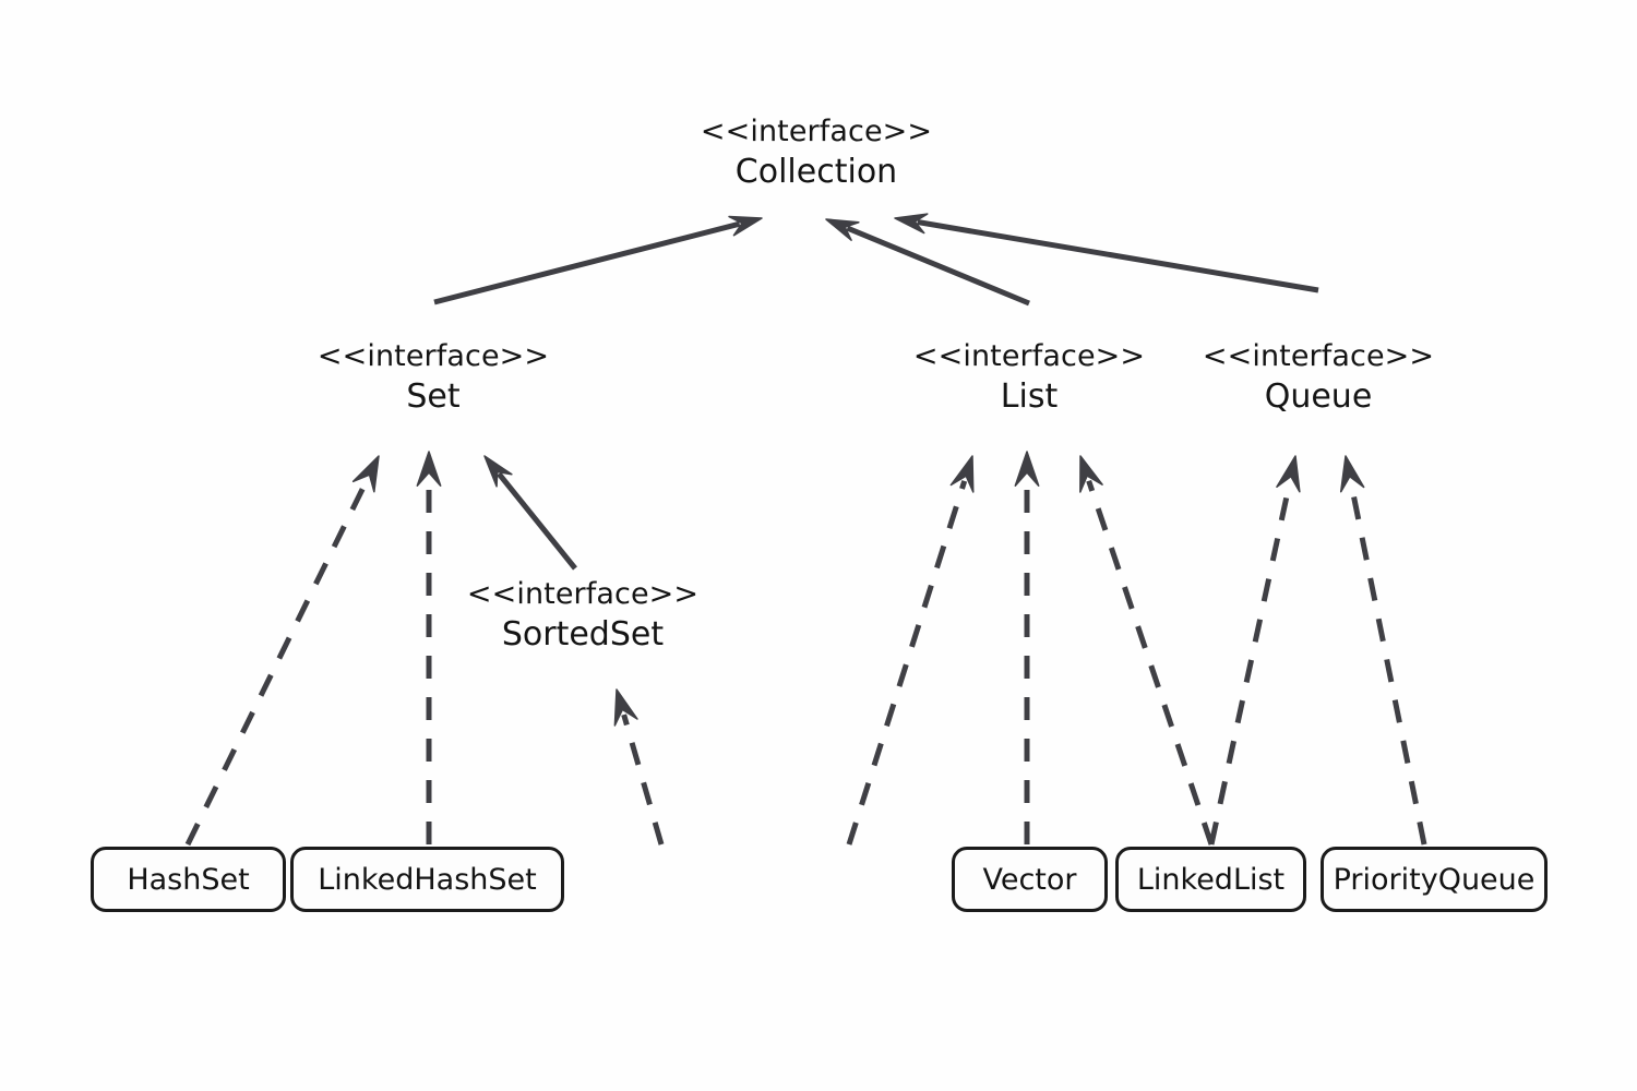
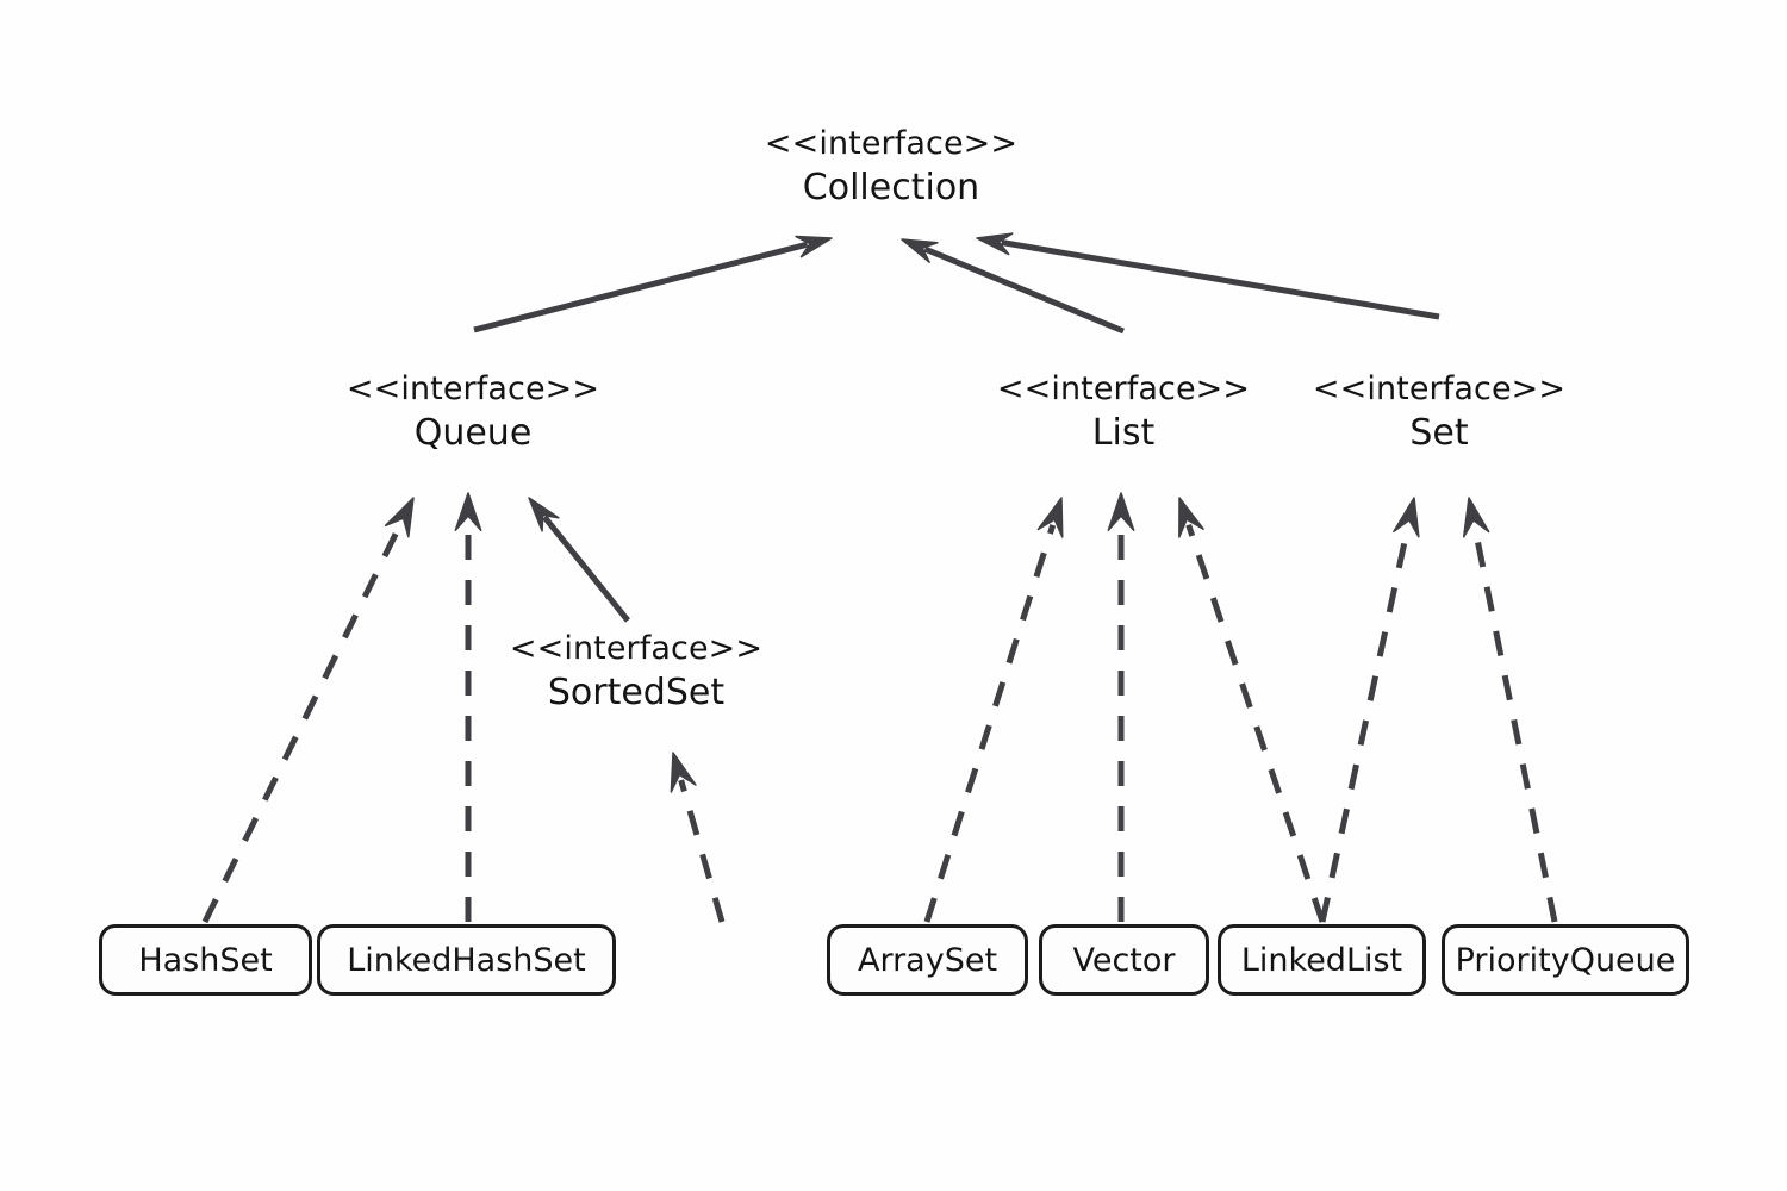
  <<interface>>
  Collection
  <<interface>>
- Set
+ Queue
  <<interface>>
  List
  <<interface>>
- Queue
+ Set
  <<interface>>
  SortedSet
  HashSet
  LinkedHashSet
+ ArraySet
  Vector
  LinkedList
  PriorityQueue
